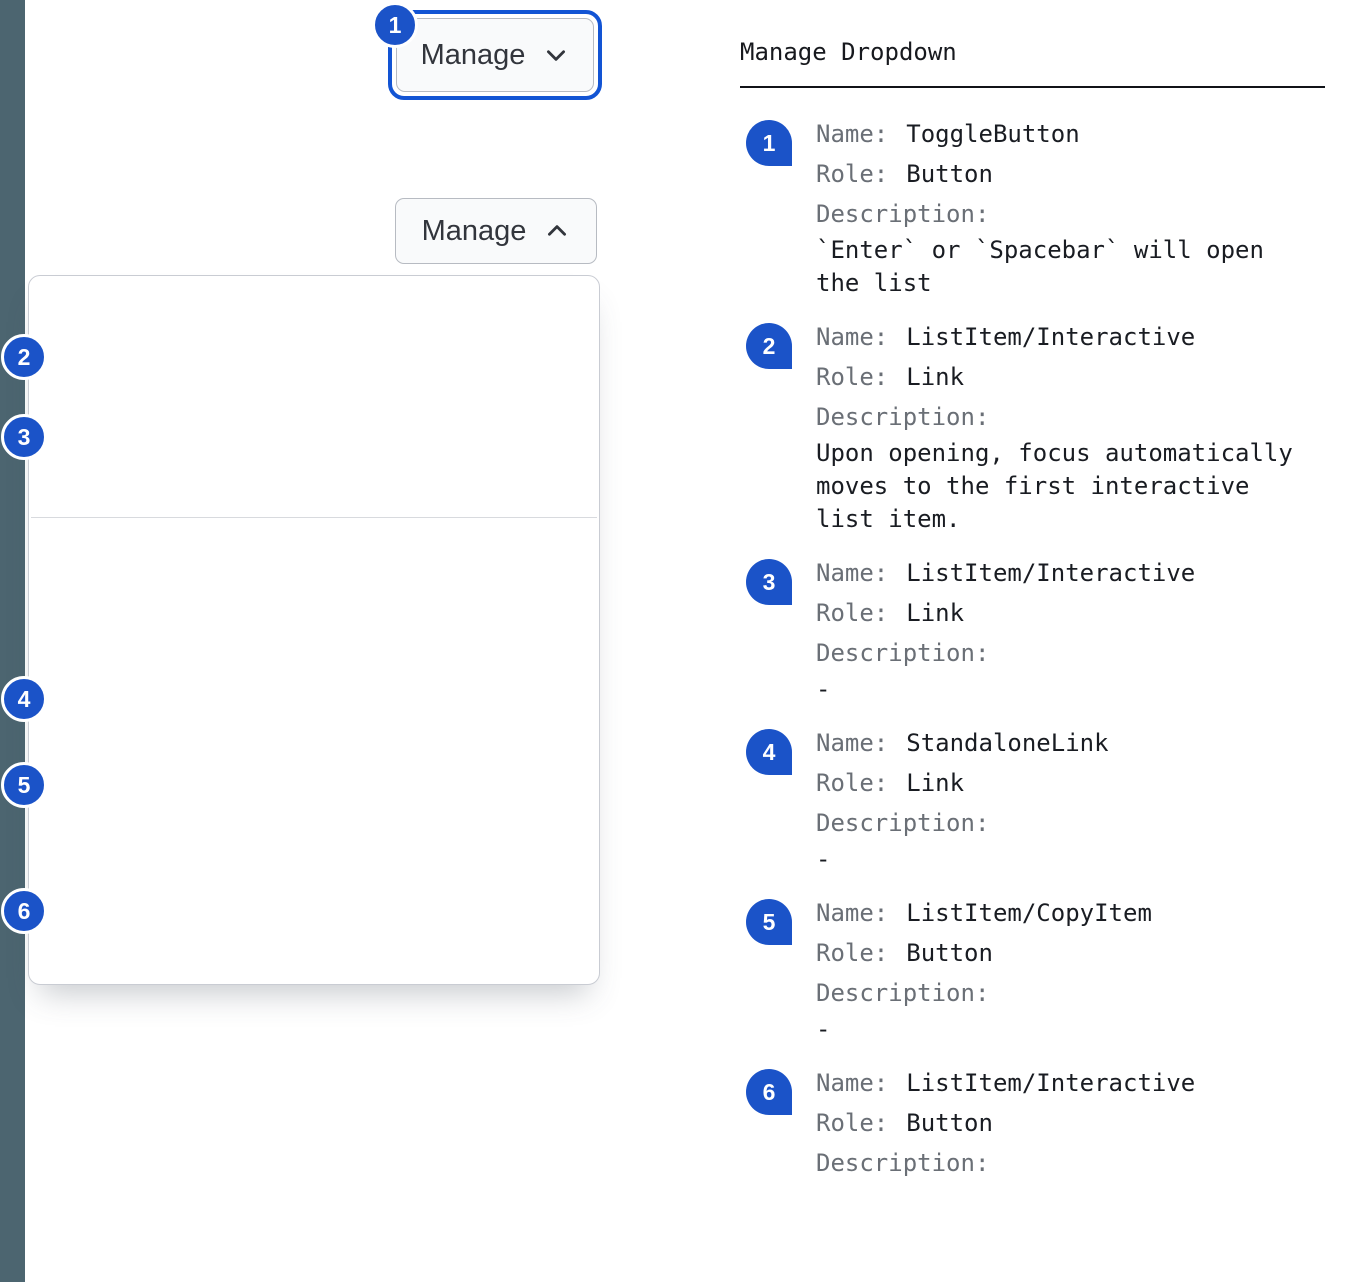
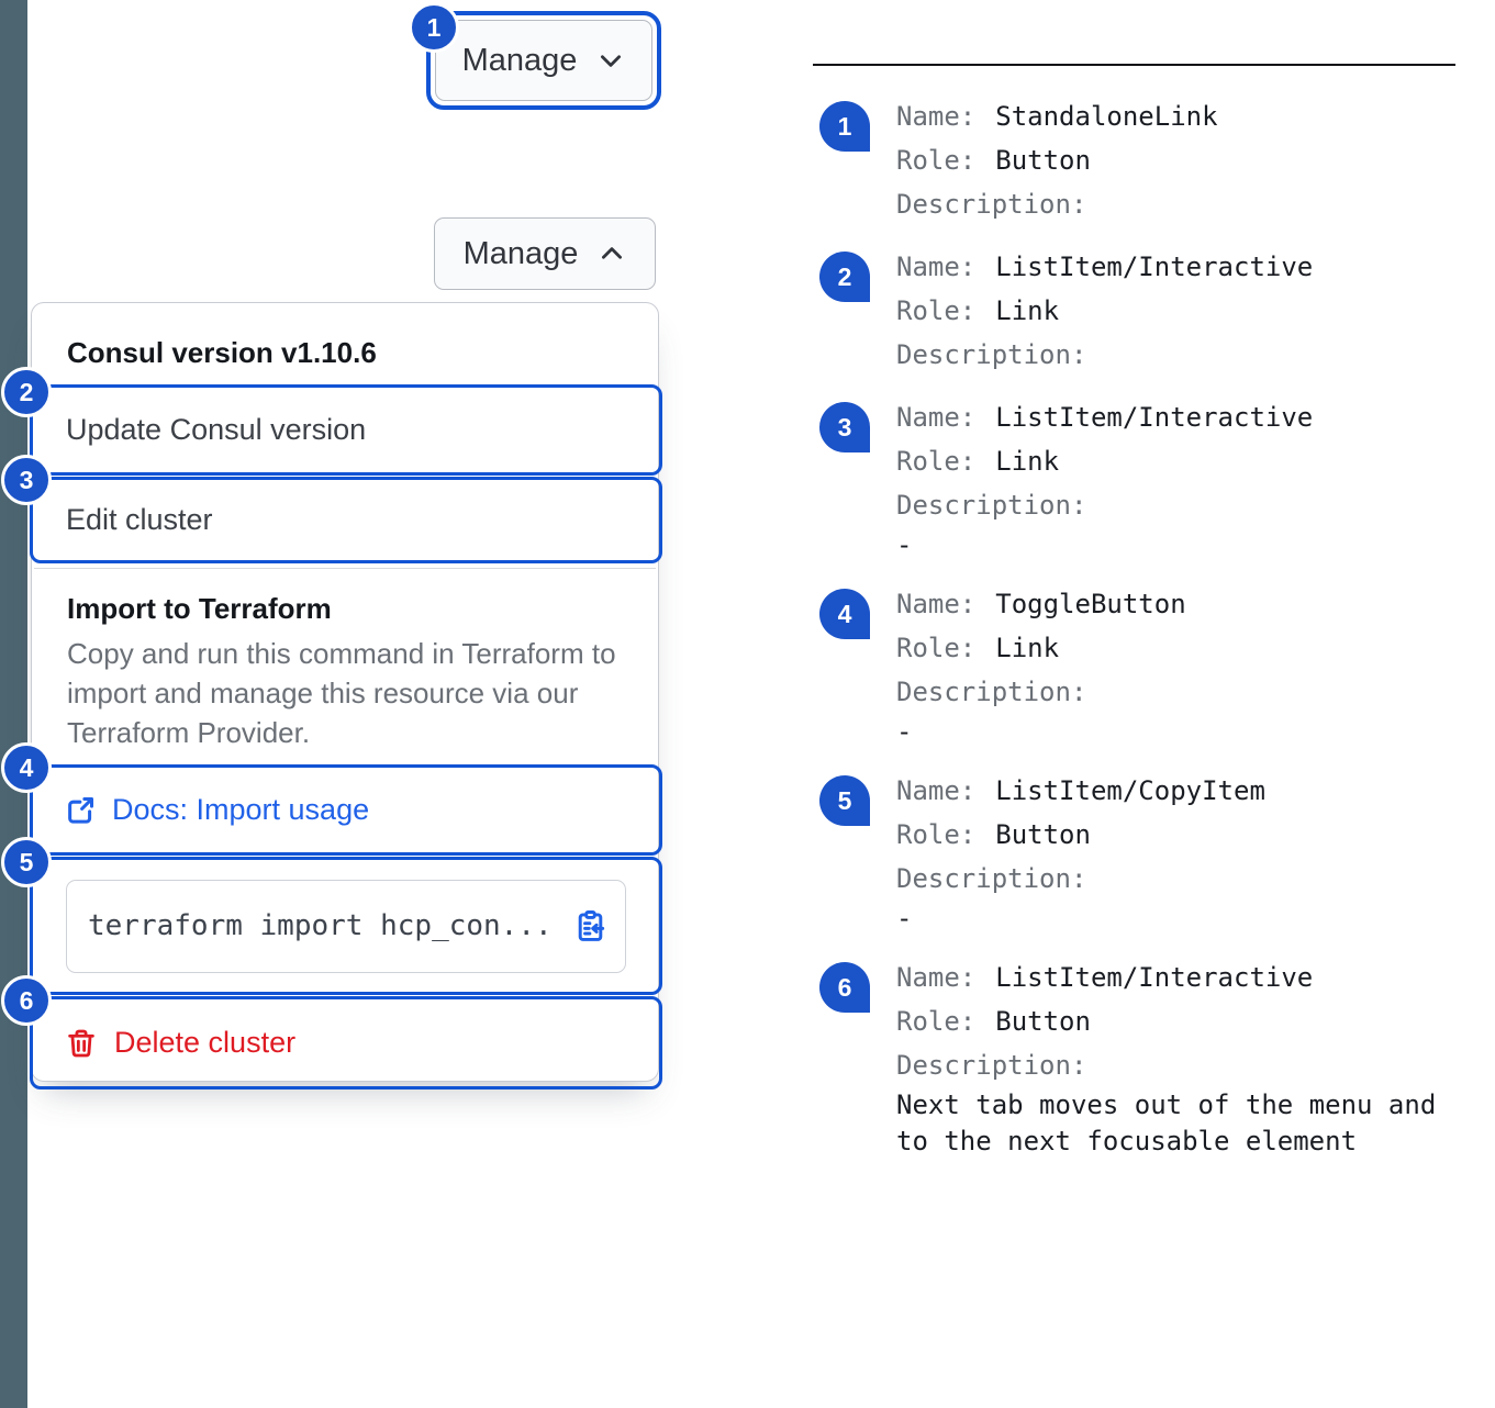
  Manage
  1
  Manage
+ Consul version v1.10.6
+ Update Consul version
+ Edit cluster
+ Import to Terraform
+ Copy and run this command in Terraform to import and manage this resource via our Terraform Provider.
+ Docs: Import usage
+ terraform import hcp_con...
+ Delete cluster
  2
  3
  4
  5
  6
- Manage Dropdown
  1
  Name:
- ToggleButton
+ StandaloneLink
  Role:
  Button
  Description:
- `Enter` or `Spacebar` will open the list
  2
  Name:
  ListItem/Interactive
  Role:
  Link
  Description:
- Upon opening, focus automatically moves to the first interactive list item.
  3
  Name:
  ListItem/Interactive
  Role:
  Link
  Description:
  -
  4
  Name:
- StandaloneLink
+ ToggleButton
  Role:
  Link
  Description:
  -
  5
  Name:
  ListItem/CopyItem
  Role:
  Button
  Description:
  -
  6
  Name:
  ListItem/Interactive
  Role:
  Button
  Description:
+ Next tab moves out of the menu and to the next focusable element
